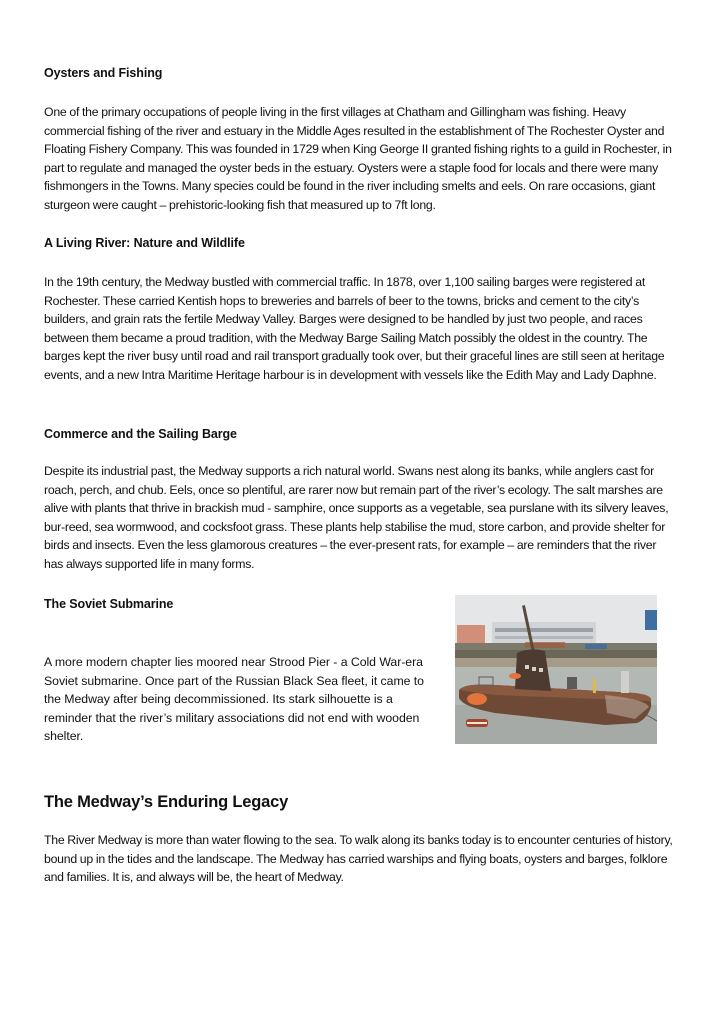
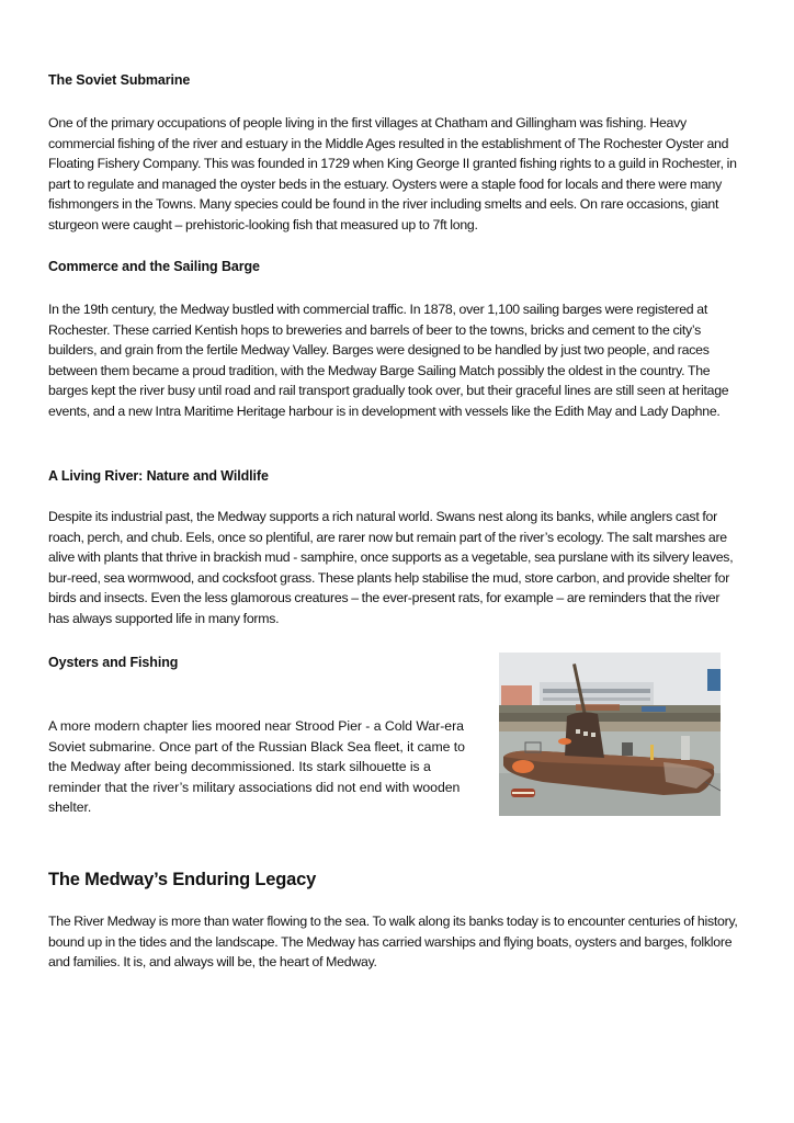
- Oysters and Fishing
+ The Soviet Submarine
  One of the primary occupations of people living in the first villages at Chatham and Gillingham was fishing. Heavy commercial fishing of the river and estuary in the Middle Ages resulted in the establishment of The Rochester Oyster and Floating Fishery Company. This was founded in 1729 when King George II granted fishing rights to a guild in Rochester, in part to regulate and managed the oyster beds in the estuary. Oysters were a staple food for locals and there were many fishmongers in the Towns. Many species could be found in the river including smelts and eels. On rare occasions, giant sturgeon were caught – prehistoric-looking fish that measured up to 7ft long.
- A Living River: Nature and Wildlife
+ Commerce and the Sailing Barge
- In the 19th century, the Medway bustled with commercial traffic. In 1878, over 1,100 sailing barges were registered at Rochester. These carried Kentish hops to breweries and barrels of beer to the towns, bricks and cement to the city’s builders, and grain rats the fertile Medway Valley. Barges were designed to be handled by just two people, and races between them became a proud tradition, with the Medway Barge Sailing Match possibly the oldest in the country. The barges kept the river busy until road and rail transport gradually took over, but their graceful lines are still seen at heritage events, and a new Intra Maritime Heritage harbour is in development with vessels like the Edith May and Lady Daphne.
+ In the 19th century, the Medway bustled with commercial traffic. In 1878, over 1,100 sailing barges were registered at Rochester. These carried Kentish hops to breweries and barrels of beer to the towns, bricks and cement to the city’s builders, and grain from the fertile Medway Valley. Barges were designed to be handled by just two people, and races between them became a proud tradition, with the Medway Barge Sailing Match possibly the oldest in the country. The barges kept the river busy until road and rail transport gradually took over, but their graceful lines are still seen at heritage events, and a new Intra Maritime Heritage harbour is in development with vessels like the Edith May and Lady Daphne.
- Commerce and the Sailing Barge
+ A Living River: Nature and Wildlife
  Despite its industrial past, the Medway supports a rich natural world. Swans nest along its banks, while anglers cast for roach, perch, and chub. Eels, once so plentiful, are rarer now but remain part of the river’s ecology. The salt marshes are alive with plants that thrive in brackish mud - samphire, once supports as a vegetable, sea purslane with its silvery leaves, bur-reed, sea wormwood, and cocksfoot grass. These plants help stabilise the mud, store carbon, and provide shelter for birds and insects. Even the less glamorous creatures – the ever-present rats, for example – are reminders that the river has always supported life in many forms.
- The Soviet Submarine
+ Oysters and Fishing
  A more modern chapter lies moored near Strood Pier - a Cold War-era Soviet submarine. Once part of the Russian Black Sea fleet, it came to the Medway after being decommissioned. Its stark silhouette is a reminder that the river’s military associations did not end with wooden shelter.
  The Medway’s Enduring Legacy
  The River Medway is more than water flowing to the sea. To walk along its banks today is to encounter centuries of history, bound up in the tides and the landscape. The Medway has carried warships and flying boats, oysters and barges, folklore and families. It is, and always will be, the heart of Medway.
